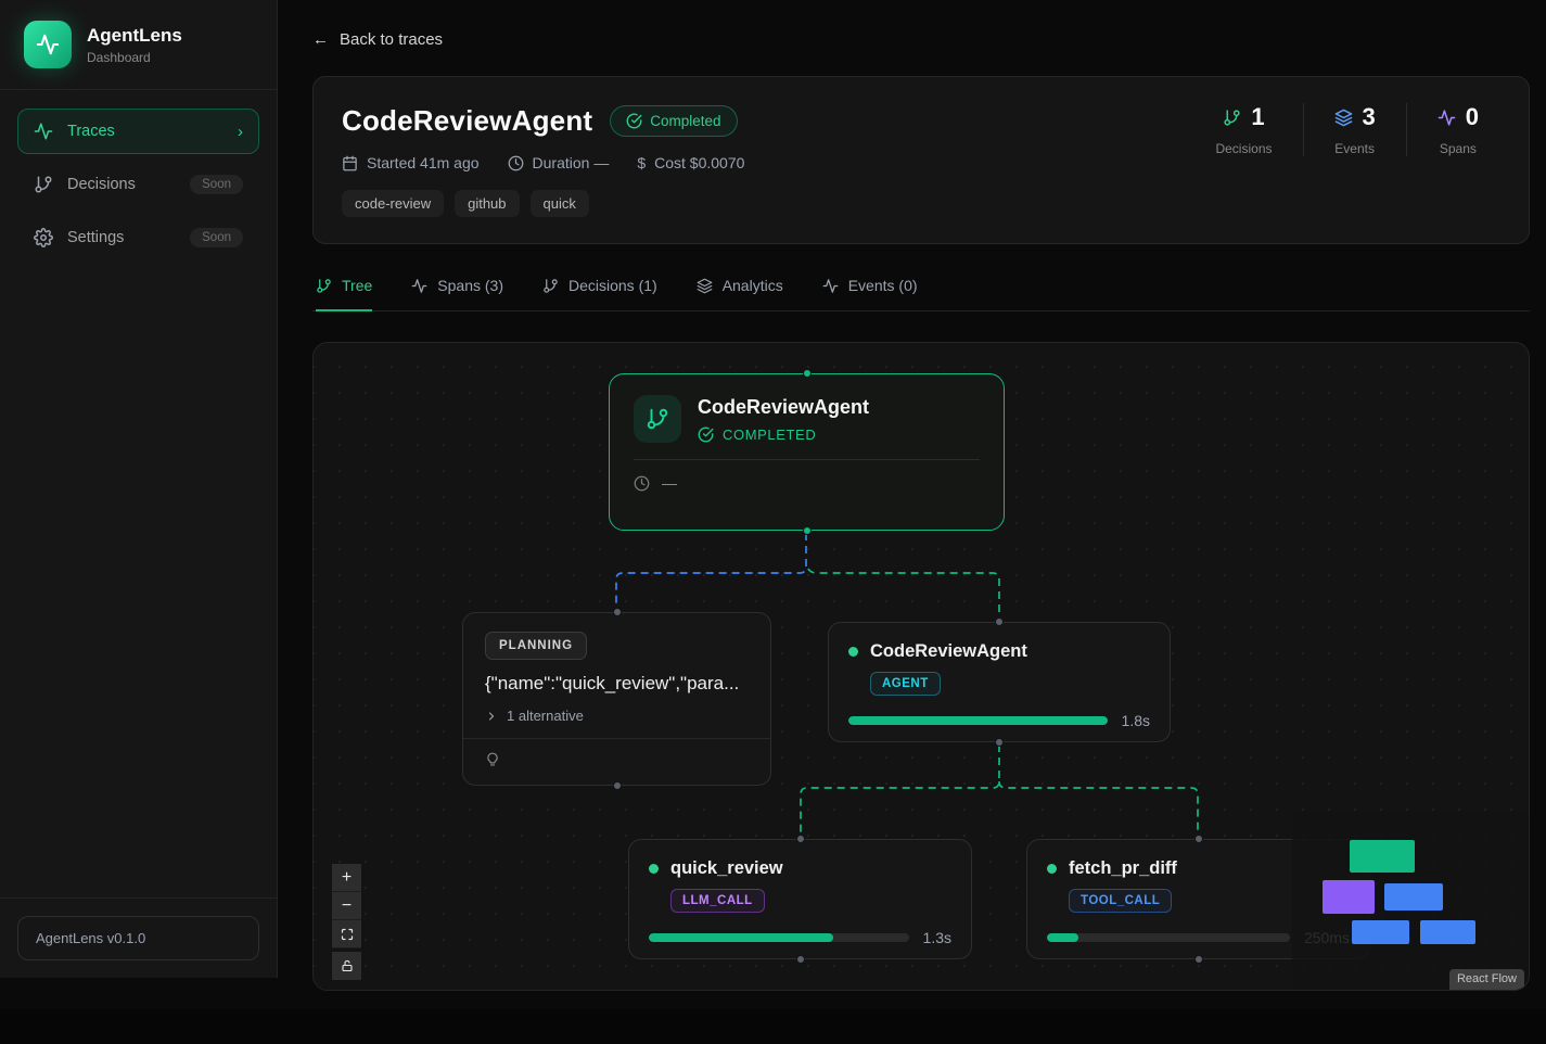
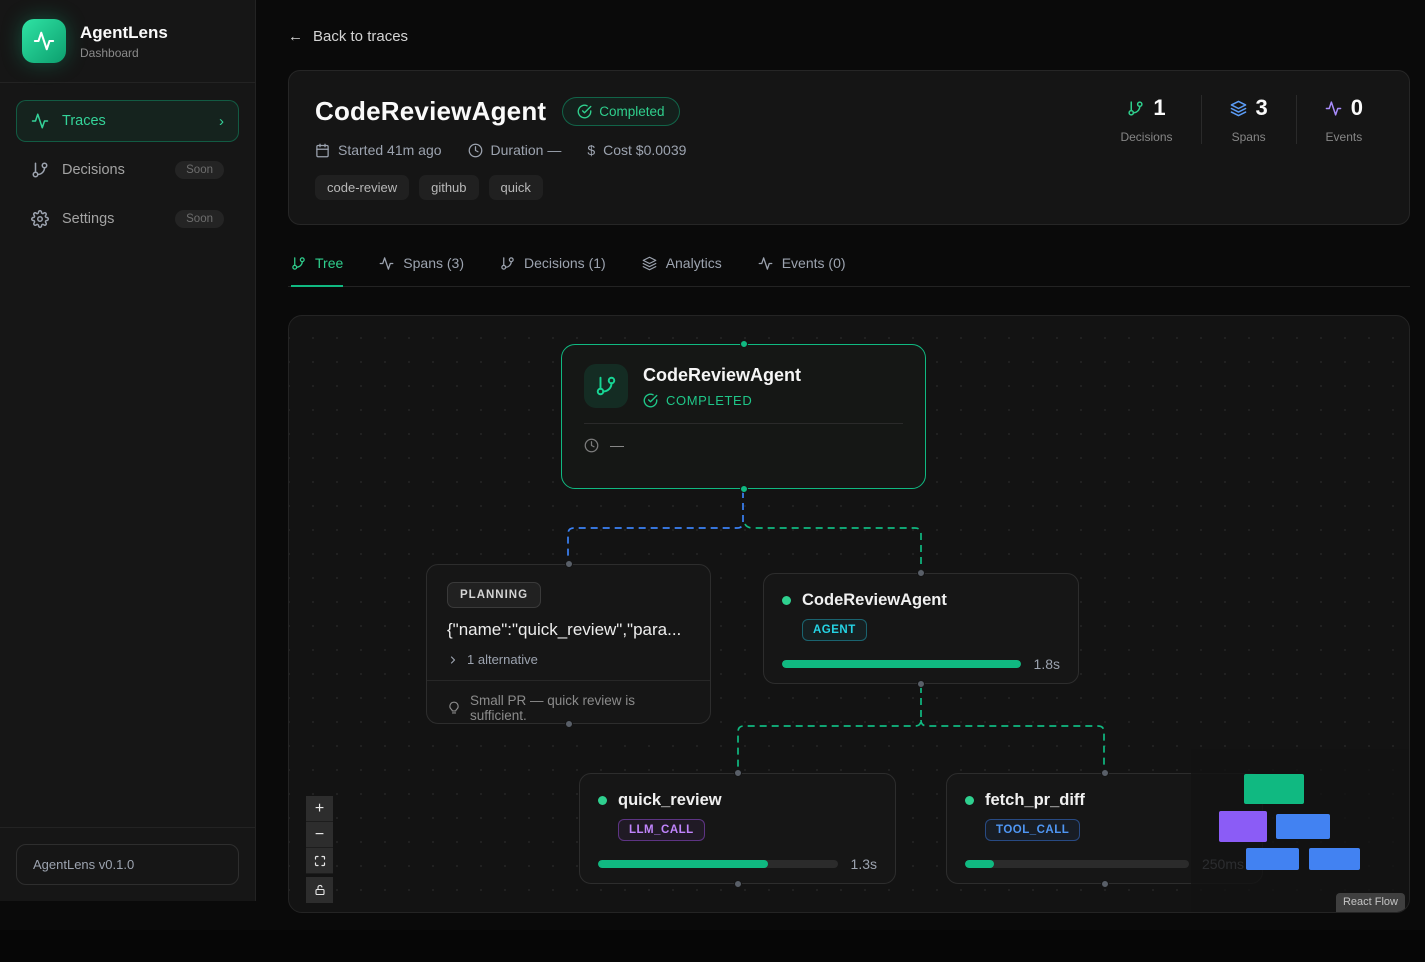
  AgentLens
  Dashboard
  Traces
  ›
  Decisions
  Soon
  Settings
  Soon
  AgentLens v0.1.0
  ←
  Back to traces
  CodeReviewAgent
  Completed
  Started 41m ago
  Duration —
  $
- Cost $0.0070
+ Cost $0.0039
  code-review
  github
  quick
  1
  Decisions
  3
- Events
+ Spans
  0
- Spans
+ Events
  Tree
  Spans (3)
  Decisions (1)
  Analytics
  Events (0)
  CodeReviewAgent
  COMPLETED
  —
  PLANNING
  {"name":"quick_review","para...
  1 alternative
+ Small PR — quick review is sufficient.
  CodeReviewAgent
  AGENT
  1.8s
  quick_review
  LLM_CALL
  1.3s
  fetch_pr_diff
  TOOL_CALL
  250ms
  +
  −
  React Flow
